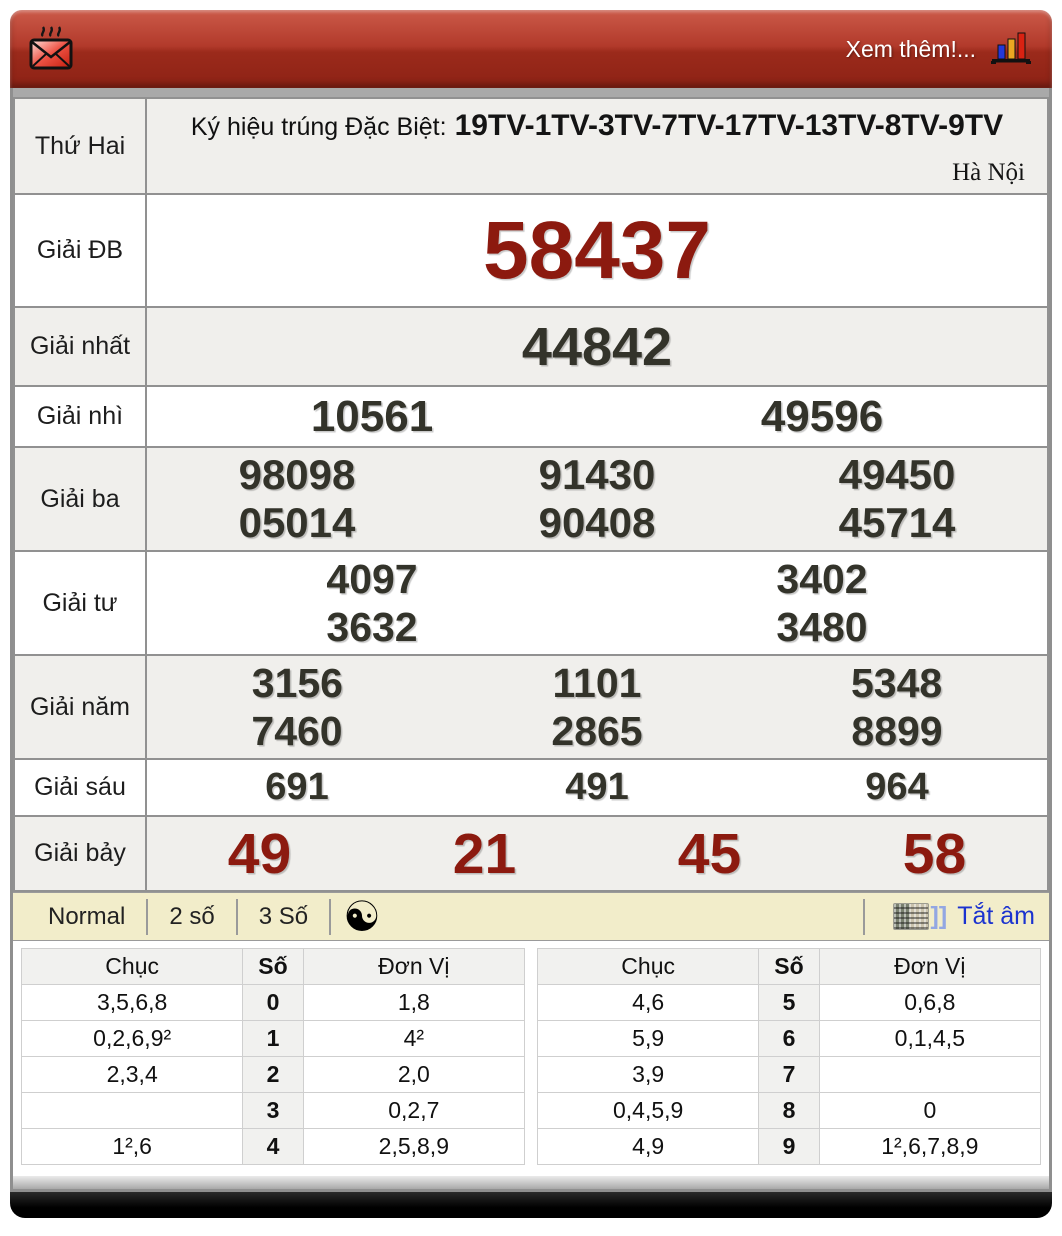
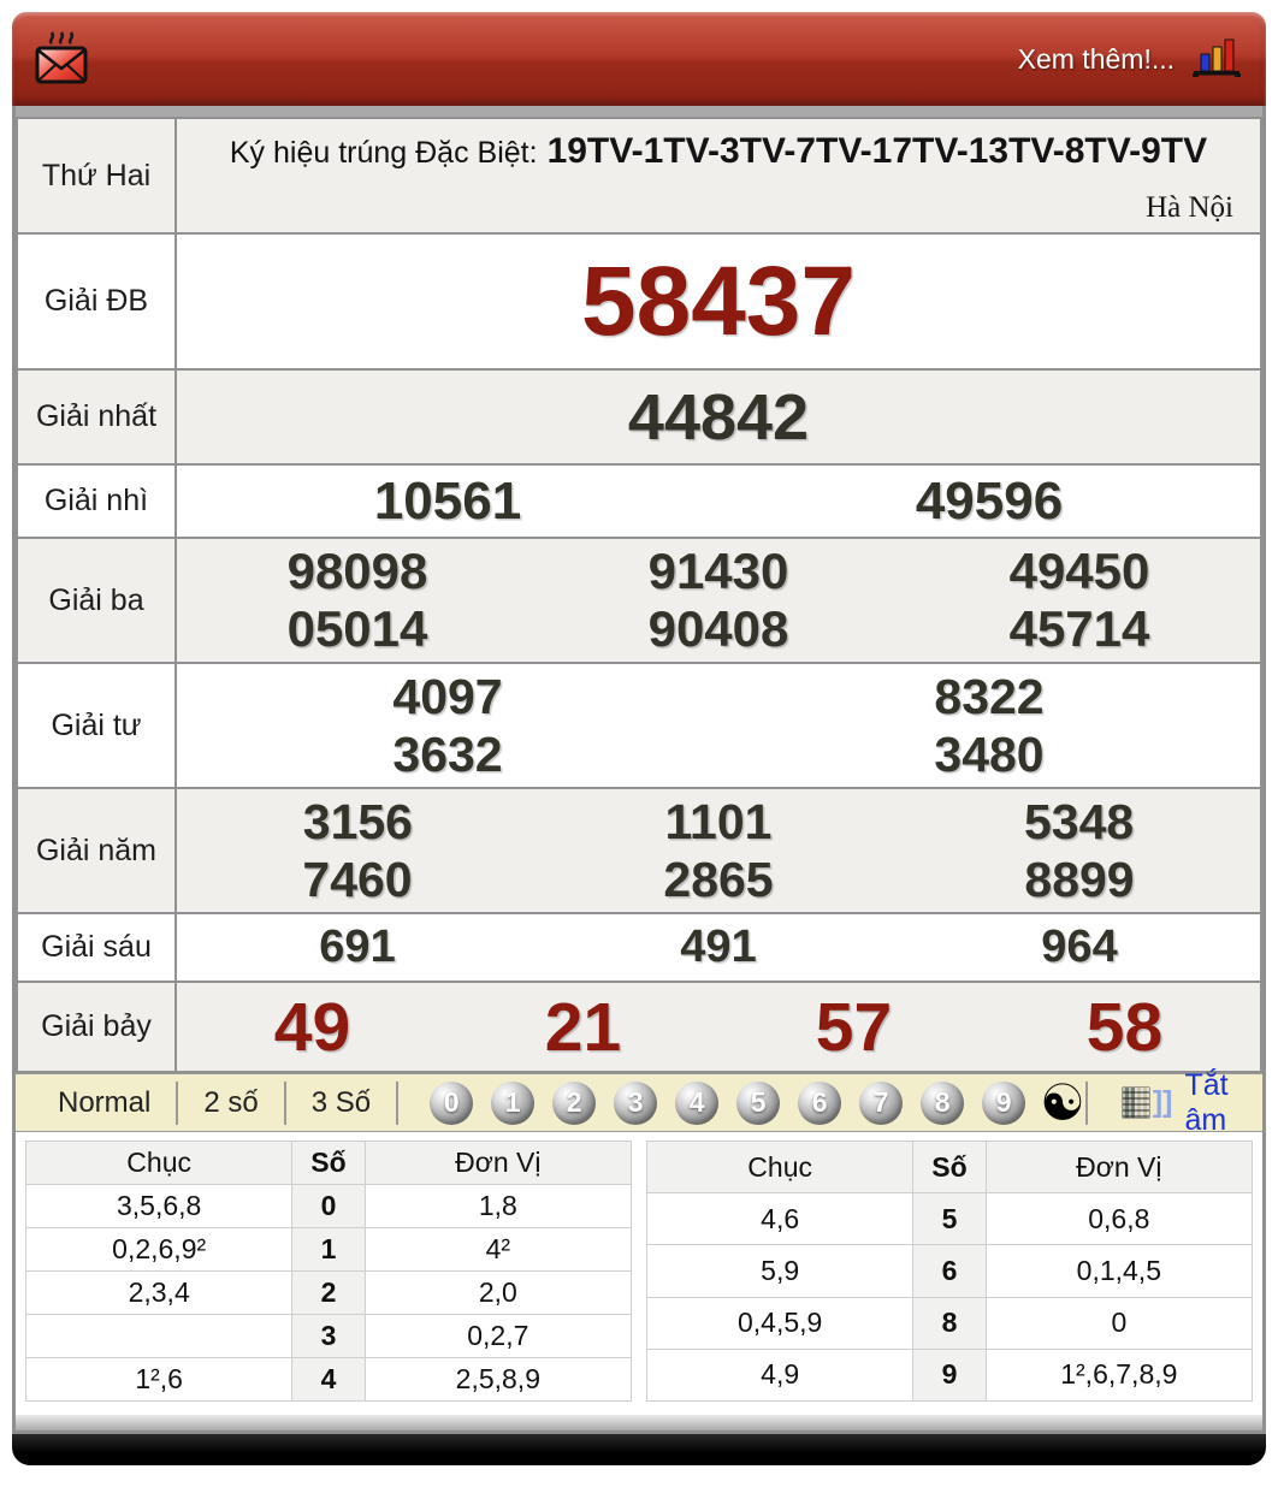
  Xem thêm!...
  Thứ Hai	Ký hiệu trúng Đặc Biệt: 19TV-1TV-3TV-7TV-17TV-13TV-8TV-9TV Hà Nội
  Giải ĐB	58437
  Giải nhất	44842
  Giải nhì	10561 49596
  Giải ba	98098 91430 49450 05014 90408 45714
- Giải tư	4097 3402 3632 3480
+ Giải tư	4097 8322 3632 3480
  Giải năm	3156 1101 5348 7460 2865 8899
  Giải sáu	691 491 964
- Giải bảy	49 21 45 58
+ Giải bảy	49 21 57 58
  Normal
  2 số
  3 Số
+ 0
+ 1
+ 2
+ 3
+ 4
+ 5
+ 6
+ 7
+ 8
+ 9
  ☯
  ]]
  Tắt âm
  Chục	Số	Đơn Vị
  3,5,6,8	0	1,8
  0,2,6,9²	1	4²
  2,3,4	2	2,0
  	3	0,2,7
  1²,6	4	2,5,8,9
  Chục	Số	Đơn Vị
  4,6	5	0,6,8
  5,9	6	0,1,4,5
- 3,9	7
  0,4,5,9	8	0
  4,9	9	1²,6,7,8,9
